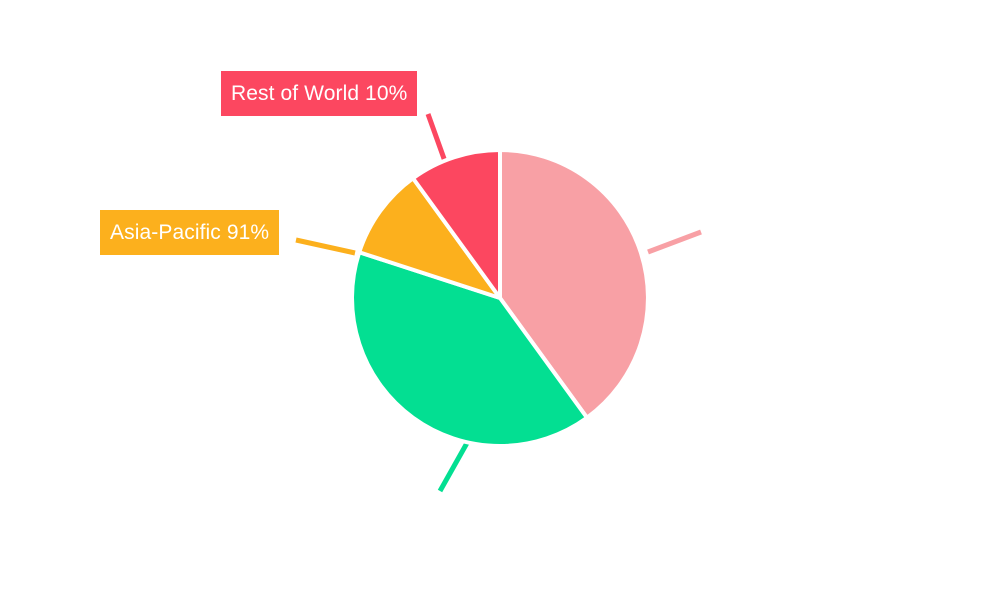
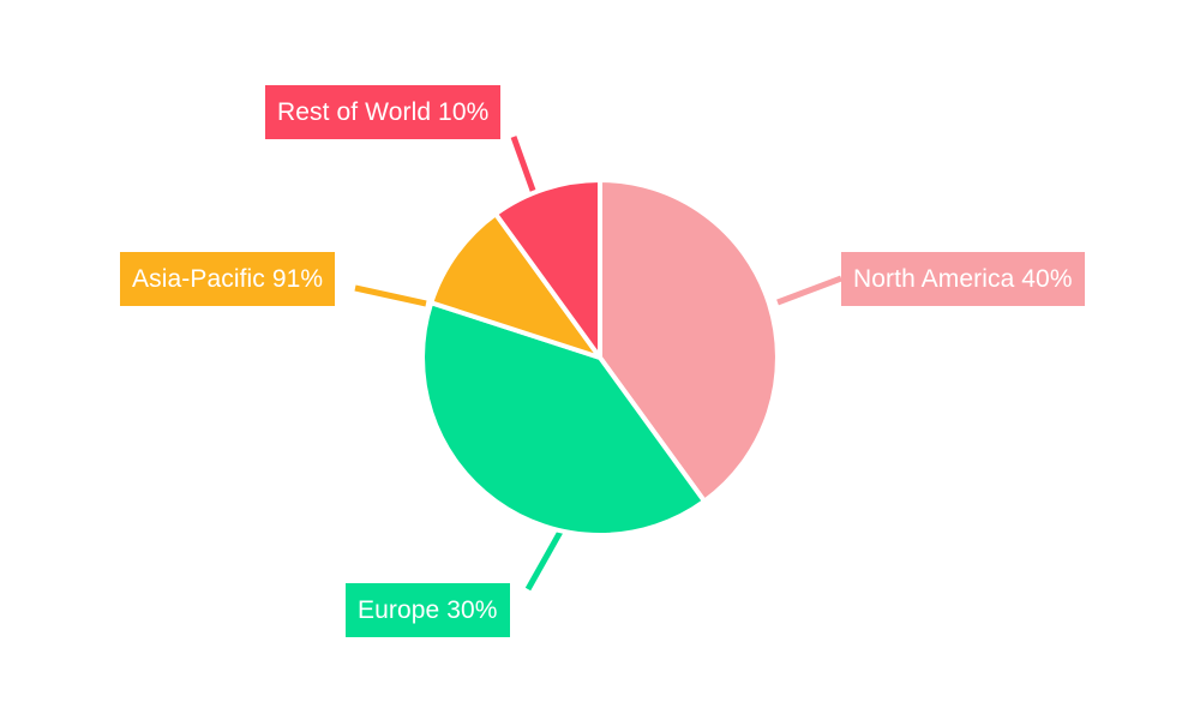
+ North America 40%
+ Europe 30%
  Asia-Pacific 91%
  Rest of World 10%
